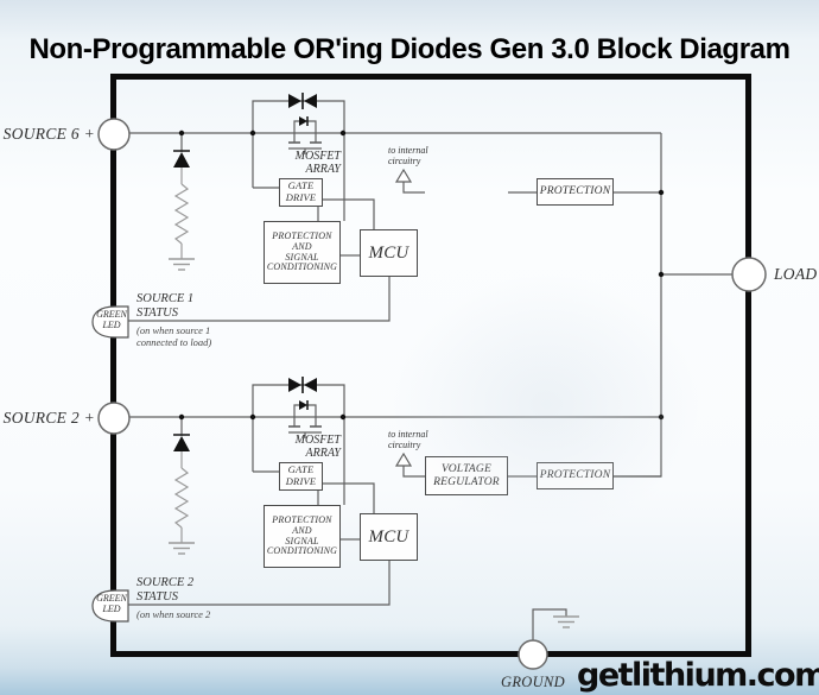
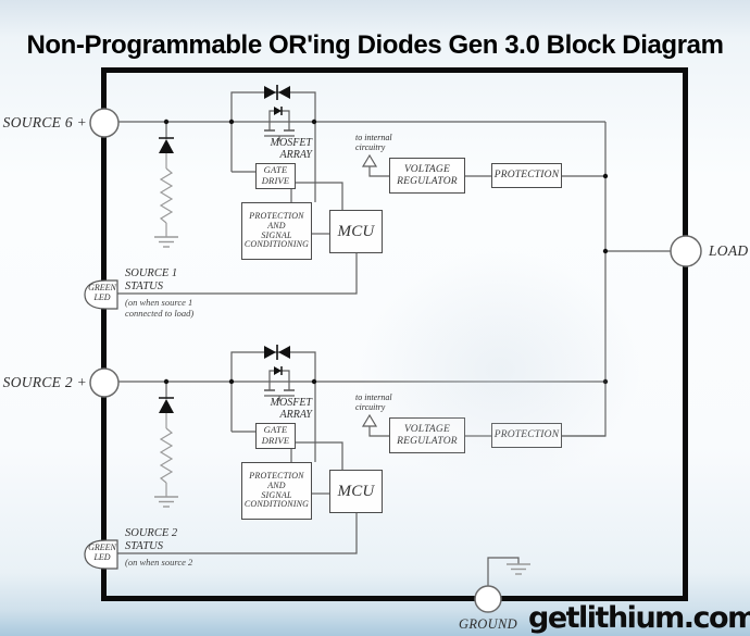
  Non-Programmable OR'ing Diodes Gen 3.0 Block Diagram
  MOSFET
  ARRAY
  GATE
  DRIVE
  PROTECTION
  AND
  SIGNAL
  CONDITIONING
  MCU
+ VOLTAGE
+ REGULATOR
  PROTECTION
  to internal
  circuitry
  GREEN
  LED
  SOURCE 1
  STATUS
  (on when source 1
  connected to load)
  MOSFET
  ARRAY
  GATE
  DRIVE
  PROTECTION
  AND
  SIGNAL
  CONDITIONING
  MCU
  GREEN
  LED
  SOURCE 2
  STATUS
  (on when source 2
  SOURCE 6 +
  SOURCE 2 +
  LOAD
  GROUND
  getlithium.com
